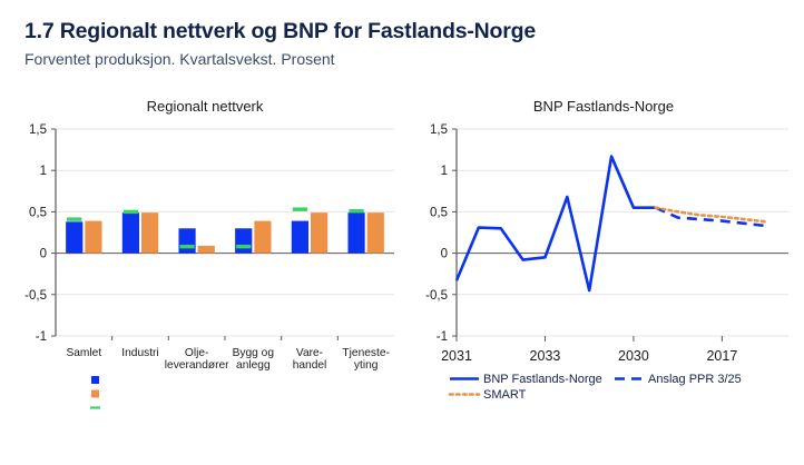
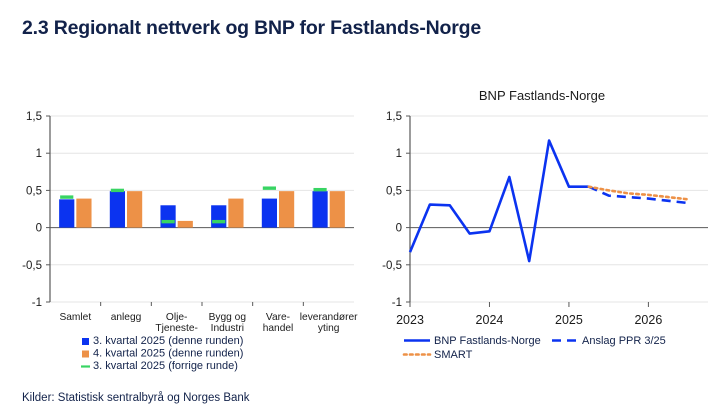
- 1.7 Regionalt nettverk og BNP for Fastlands-Norge
+ 2.3 Regionalt nettverk og BNP for Fastlands-Norge
- Forventet produksjon. Kvartalsvekst. Prosent
- Regionalt nettverk
  -1
  -0,5
  0
  0,5
  1
  1,5
  Samlet
- Industri
+ anlegg
  Olje-
- leverandører
+ Tjeneste-
  Bygg og
- anlegg
+ Industri
  Vare-
  handel
- Tjeneste-
+ leverandører
  yting
+ 3. kvartal 2025 (denne runden)
+ 4. kvartal 2025 (denne runden)
+ 3. kvartal 2025 (forrige runde)
  BNP Fastlands-Norge
  -1
  -0,5
  0
  0,5
  1
  1,5
- 2031
+ 2023
- 2033
+ 2024
- 2030
+ 2025
- 2017
+ 2026
  BNP Fastlands-Norge
  Anslag PPR 3/25
  SMART
+ Kilder: Statistisk sentralbyrå og Norges Bank
